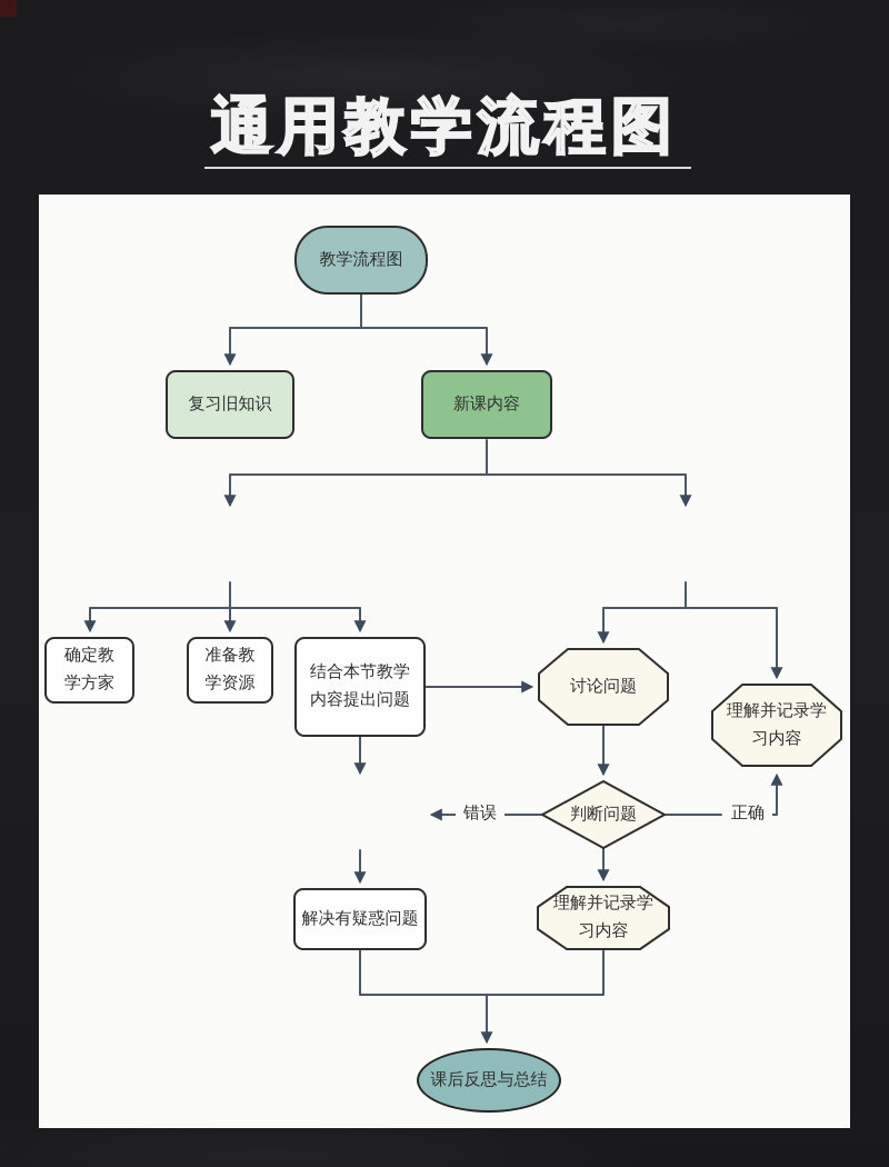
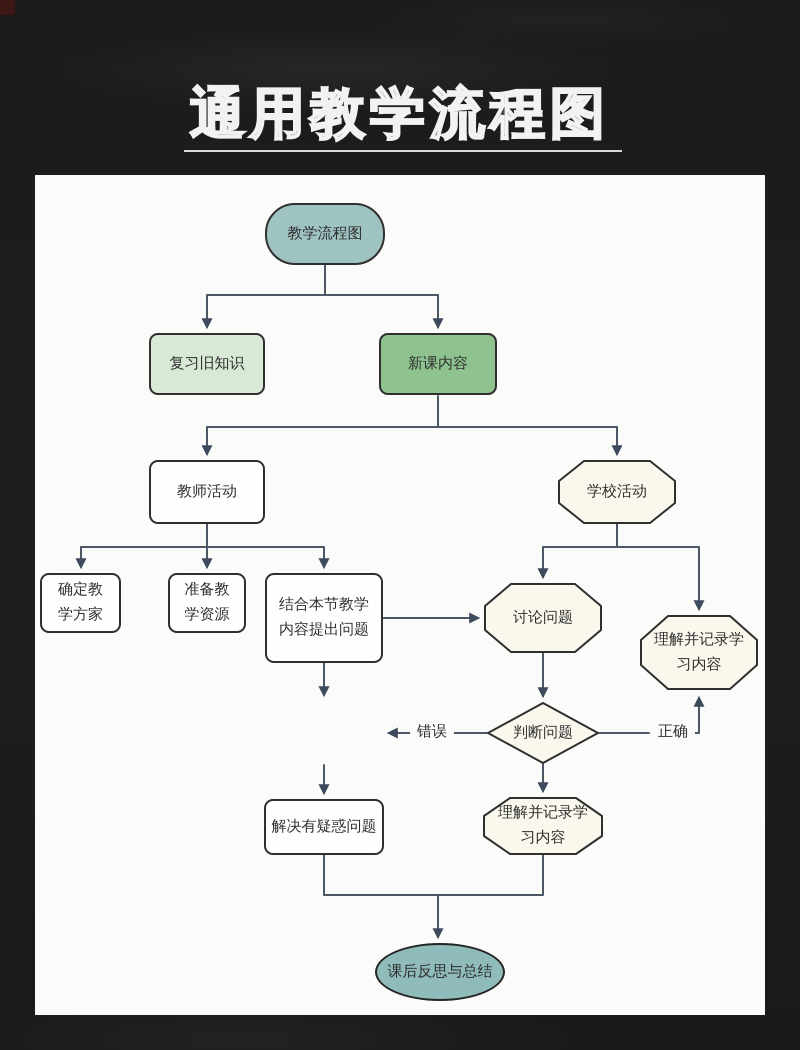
  通用教学流程图
  教学流程图
  复习旧知识
  新课内容
+ 教师活动
+ 学校活动
  确定教
  学方家
  准备教
  学资源
  结合本节教学
  内容提出问题
  讨论问题
  理解并记录学
  习内容
  判断问题
  解决有疑惑问题
  理解并记录学
  习内容
  课后反思与总结
  错误
  正确
